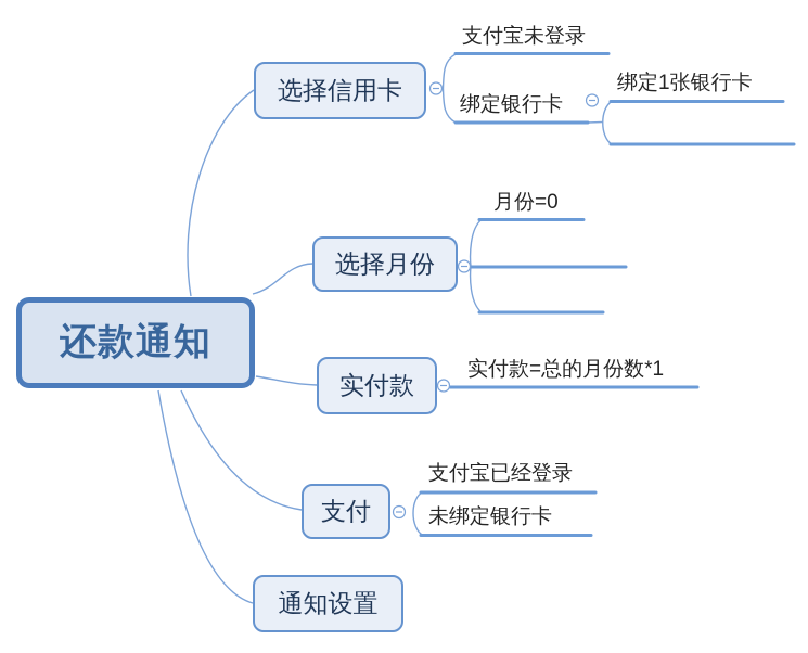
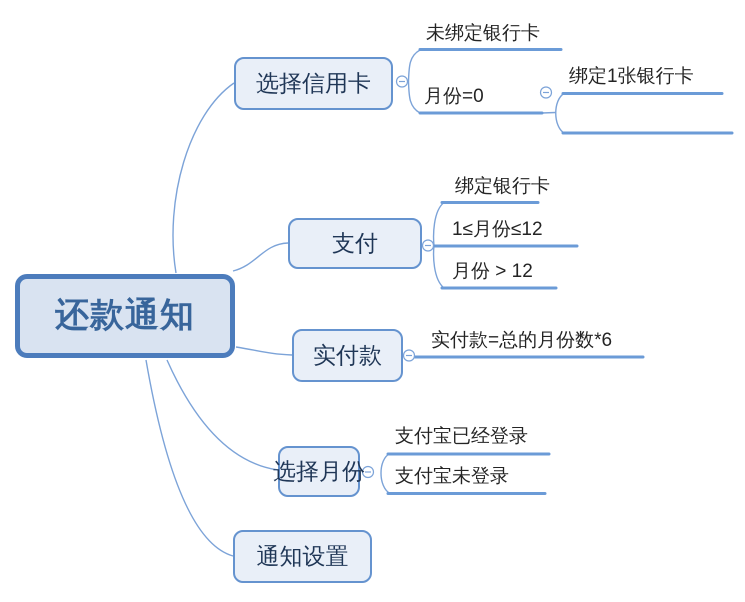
  还款通知
  选择信用卡
- 选择月份
+ 支付
  实付款
- 支付
+ 选择月份
  通知设置
- 支付宝未登录
+ 未绑定银行卡
- 绑定银行卡
+ 月份=0
  绑定1张银行卡
- 月份=0
+ 绑定银行卡
+ 1≤月份≤12
+ 月份 > 12
- 实付款=总的月份数*1
+ 实付款=总的月份数*6
  支付宝已经登录
- 未绑定银行卡
+ 支付宝未登录
